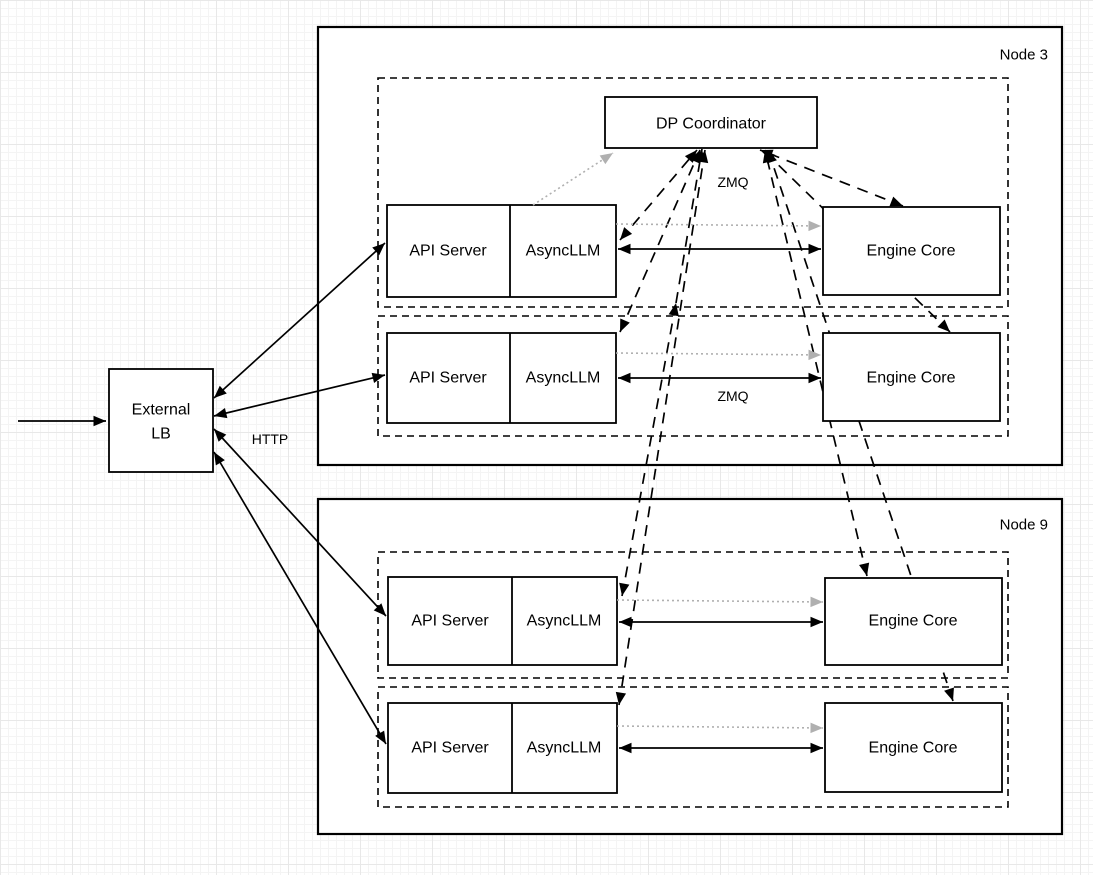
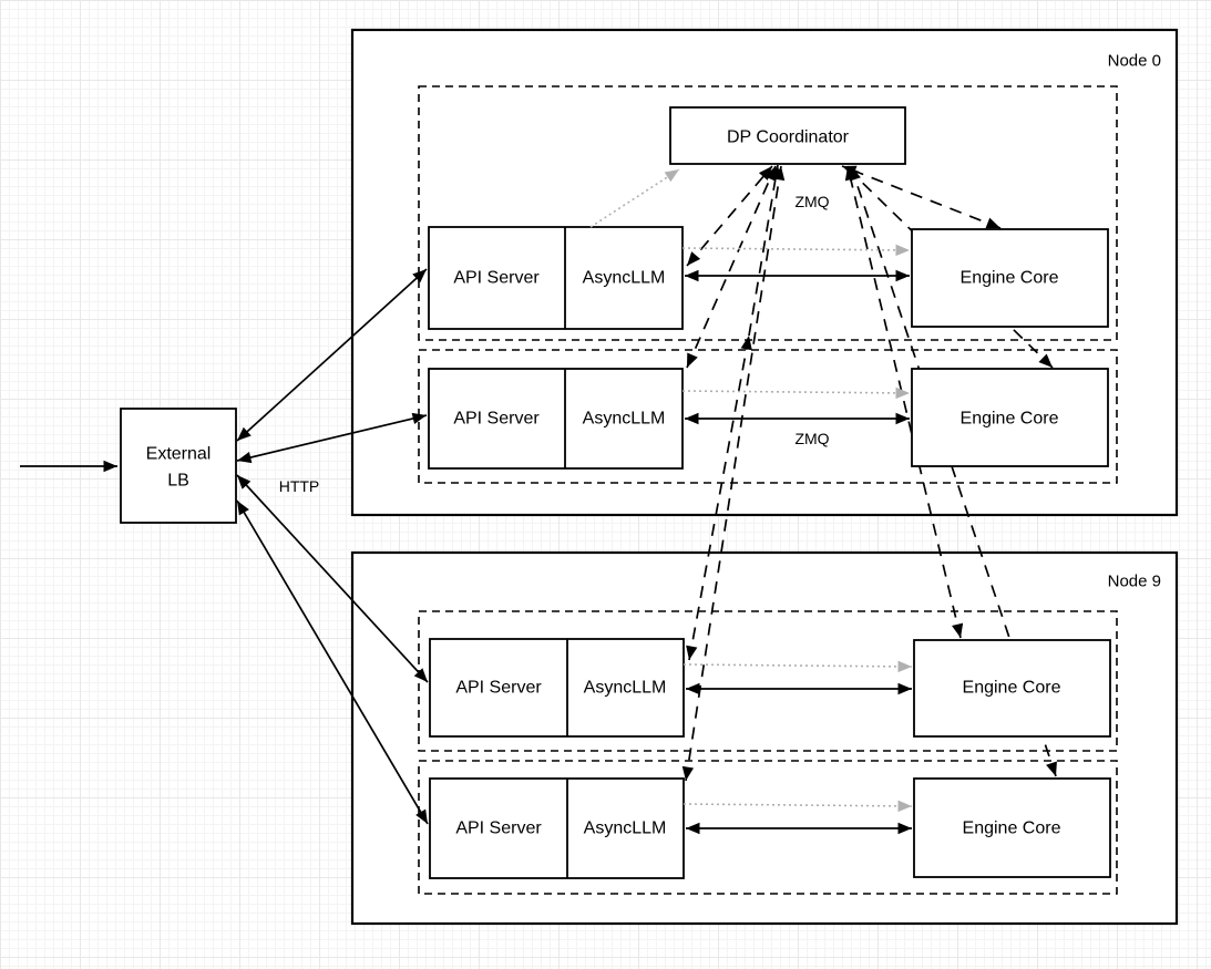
- Node 3
+ Node 0
  Node 9
  DP Coordinator
  External
  LB
  API Server
  AsyncLLM
  Engine Core
  API Server
  AsyncLLM
  Engine Core
  API Server
  AsyncLLM
  Engine Core
  API Server
  AsyncLLM
  Engine Core
  ZMQ
  ZMQ
  HTTP
